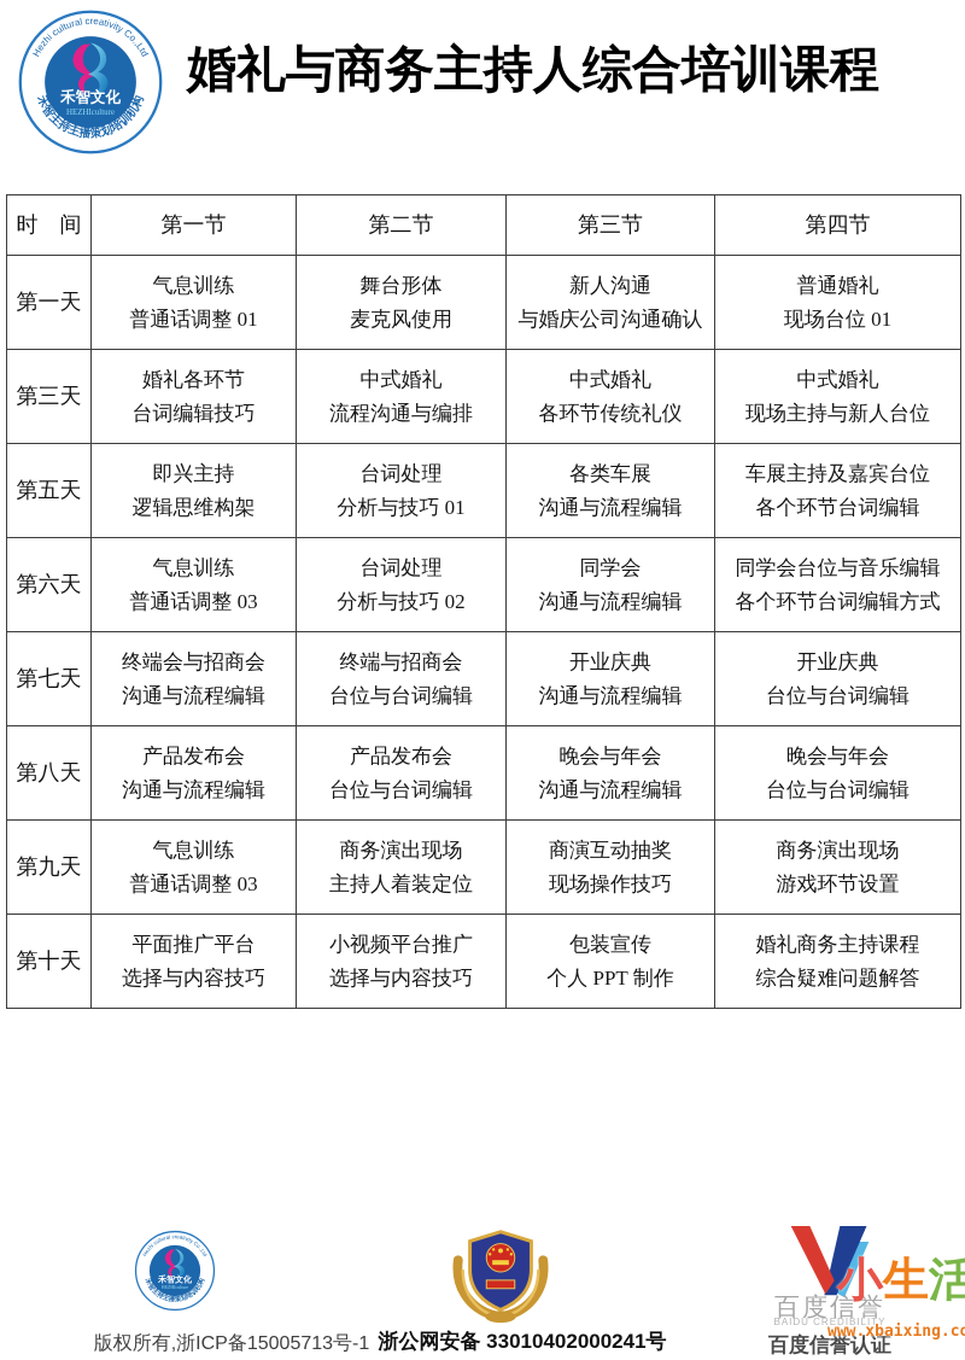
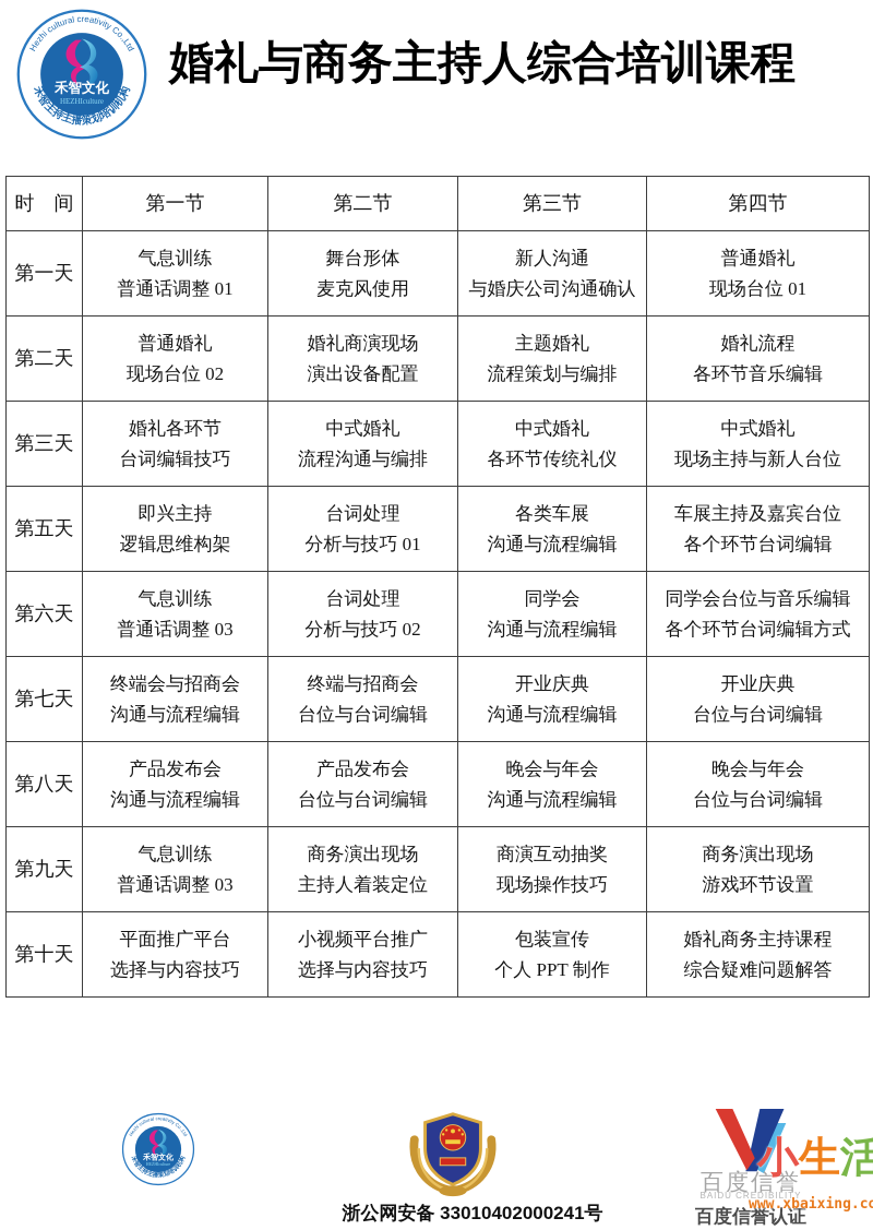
  婚礼与商务主持人综合培训课程
  时 间	第一节	第二节	第三节	第四节
  第一天	气息训练普通话调整 01	舞台形体麦克风使用	新人沟通与婚庆公司沟通确认	普通婚礼现场台位 01
+ 第二天	普通婚礼现场台位 02	婚礼商演现场演出设备配置	主题婚礼流程策划与编排	婚礼流程各环节音乐编辑
  第三天	婚礼各环节台词编辑技巧	中式婚礼流程沟通与编排	中式婚礼各环节传统礼仪	中式婚礼现场主持与新人台位
  第五天	即兴主持逻辑思维构架	台词处理分析与技巧 01	各类车展沟通与流程编辑	车展主持及嘉宾台位各个环节台词编辑
  第六天	气息训练普通话调整 03	台词处理分析与技巧 02	同学会沟通与流程编辑	同学会台位与音乐编辑各个环节台词编辑方式
  第七天	终端会与招商会沟通与流程编辑	终端与招商会台位与台词编辑	开业庆典沟通与流程编辑	开业庆典台位与台词编辑
  第八天	产品发布会沟通与流程编辑	产品发布会台位与台词编辑	晚会与年会沟通与流程编辑	晚会与年会台位与台词编辑
  第九天	气息训练普通话调整 03	商务演出现场主持人着装定位	商演互动抽奖现场操作技巧	商务演出现场游戏环节设置
  第十天	平面推广平台选择与内容技巧	小视频平台推广选择与内容技巧	包装宣传个人 PPT 制作	婚礼商务主持课程综合疑难问题解答
- 版权所有,浙ICP备15005713号-1
  浙公网安备 33010402000241号
  百度信誉
  BAIDU CREDIBILITY
  百度信誉认证
  小生活
  www.xbaixing.co
